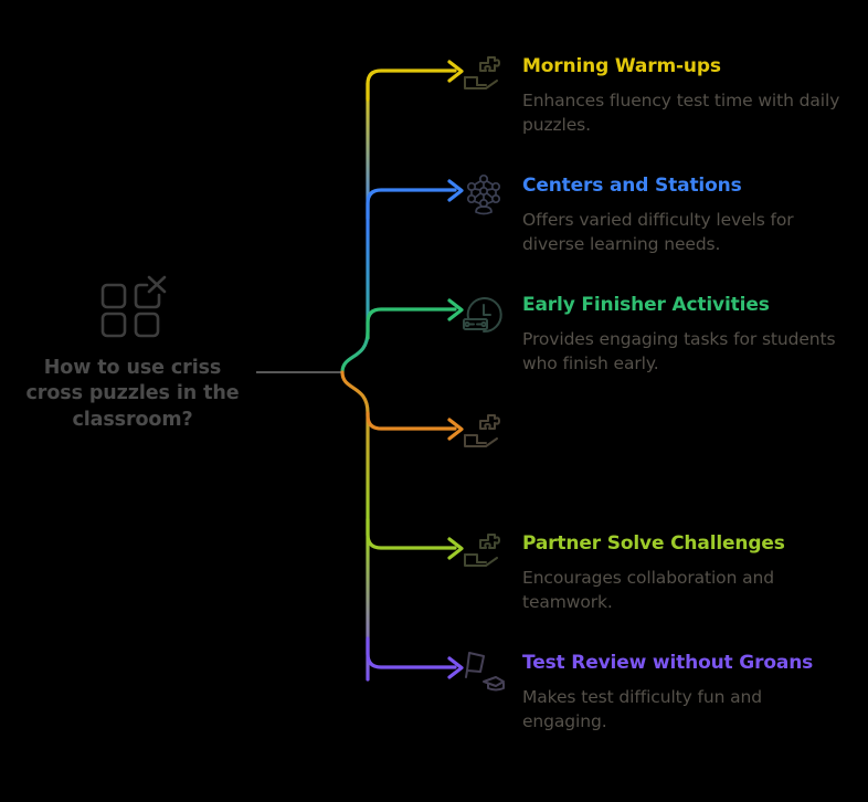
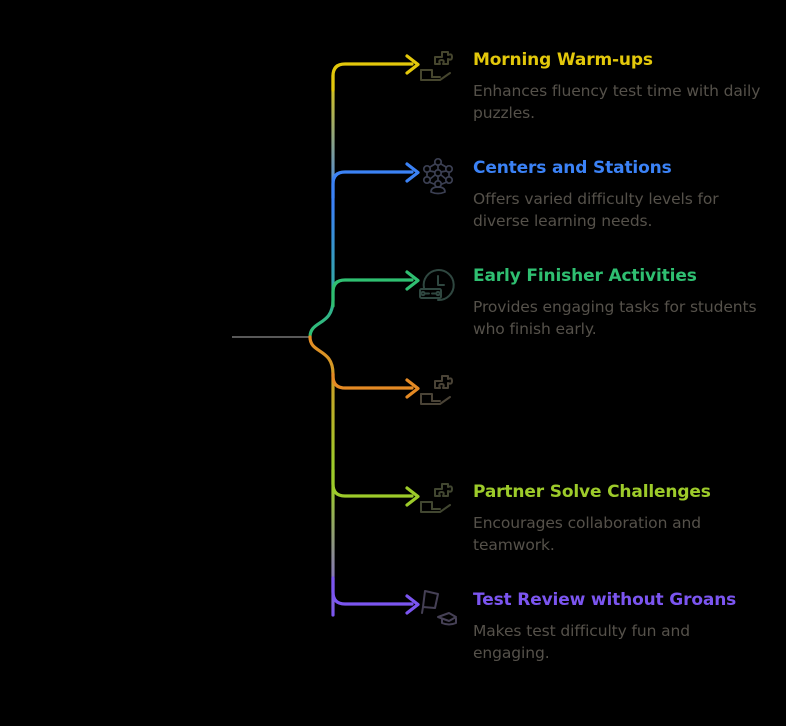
- How to use criss cross puzzles in the classroom?
  Morning Warm-ups
  Enhances fluency test time with daily puzzles.
  Centers and Stations
  Offers varied difficulty levels for diverse learning needs.
  Early Finisher Activities
  Provides engaging tasks for students who finish early.
  Partner Solve Challenges
  Encourages collaboration and teamwork.
  Test Review without Groans
  Makes test difficulty fun and engaging.
